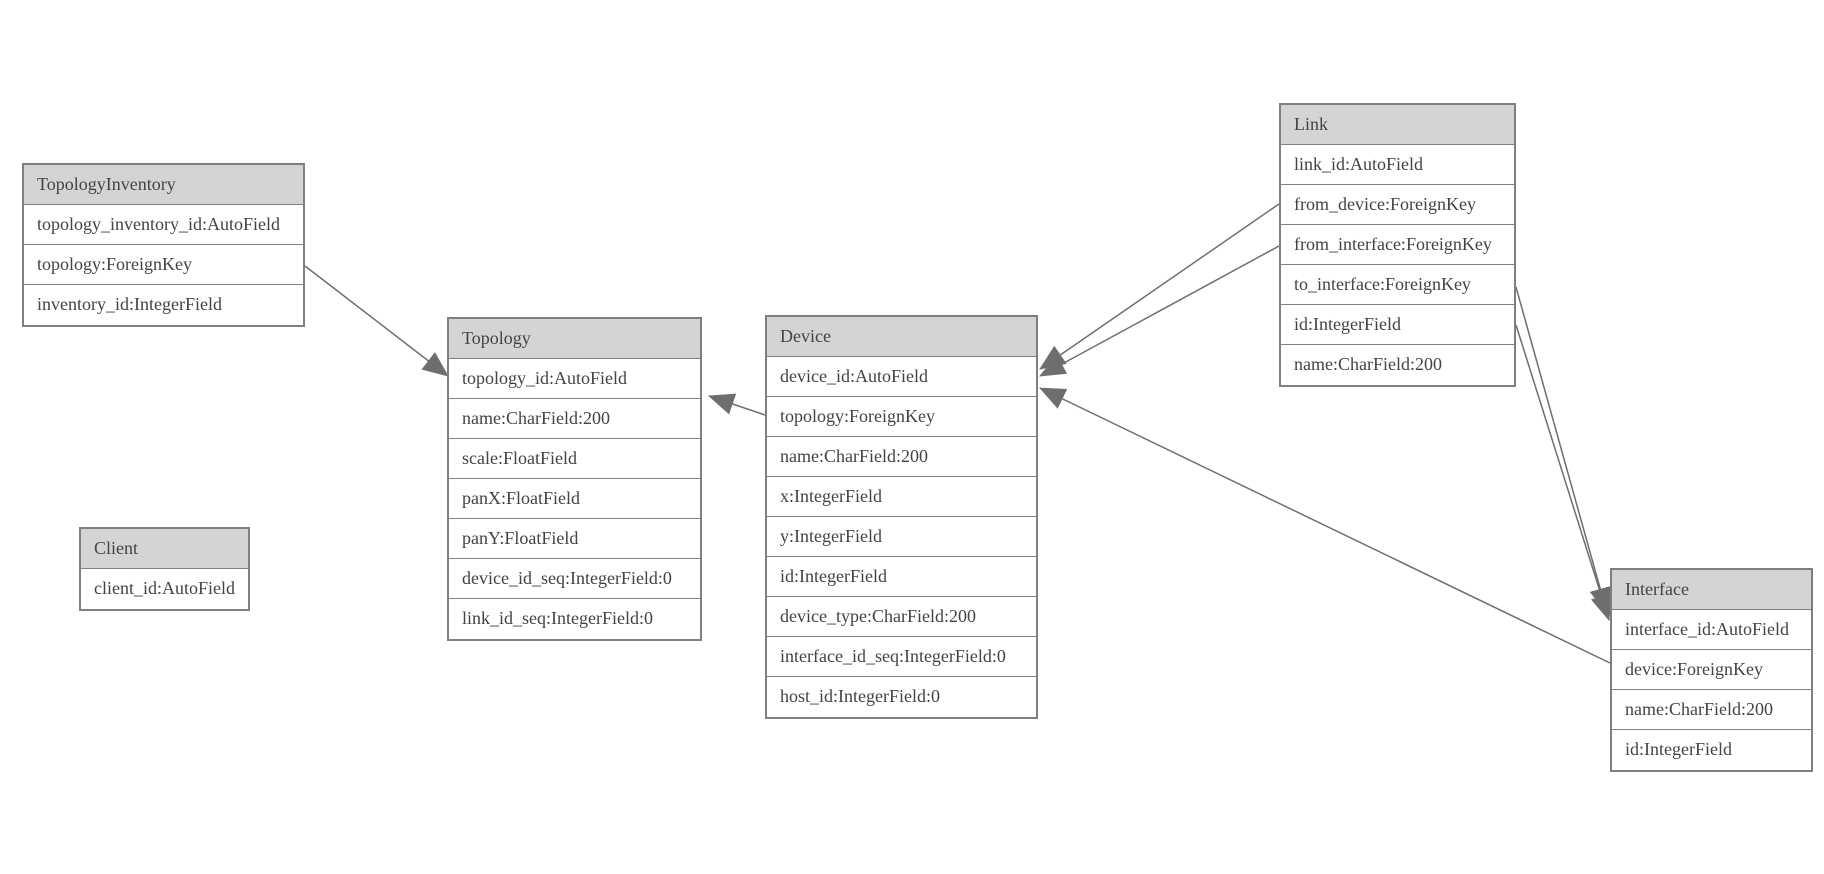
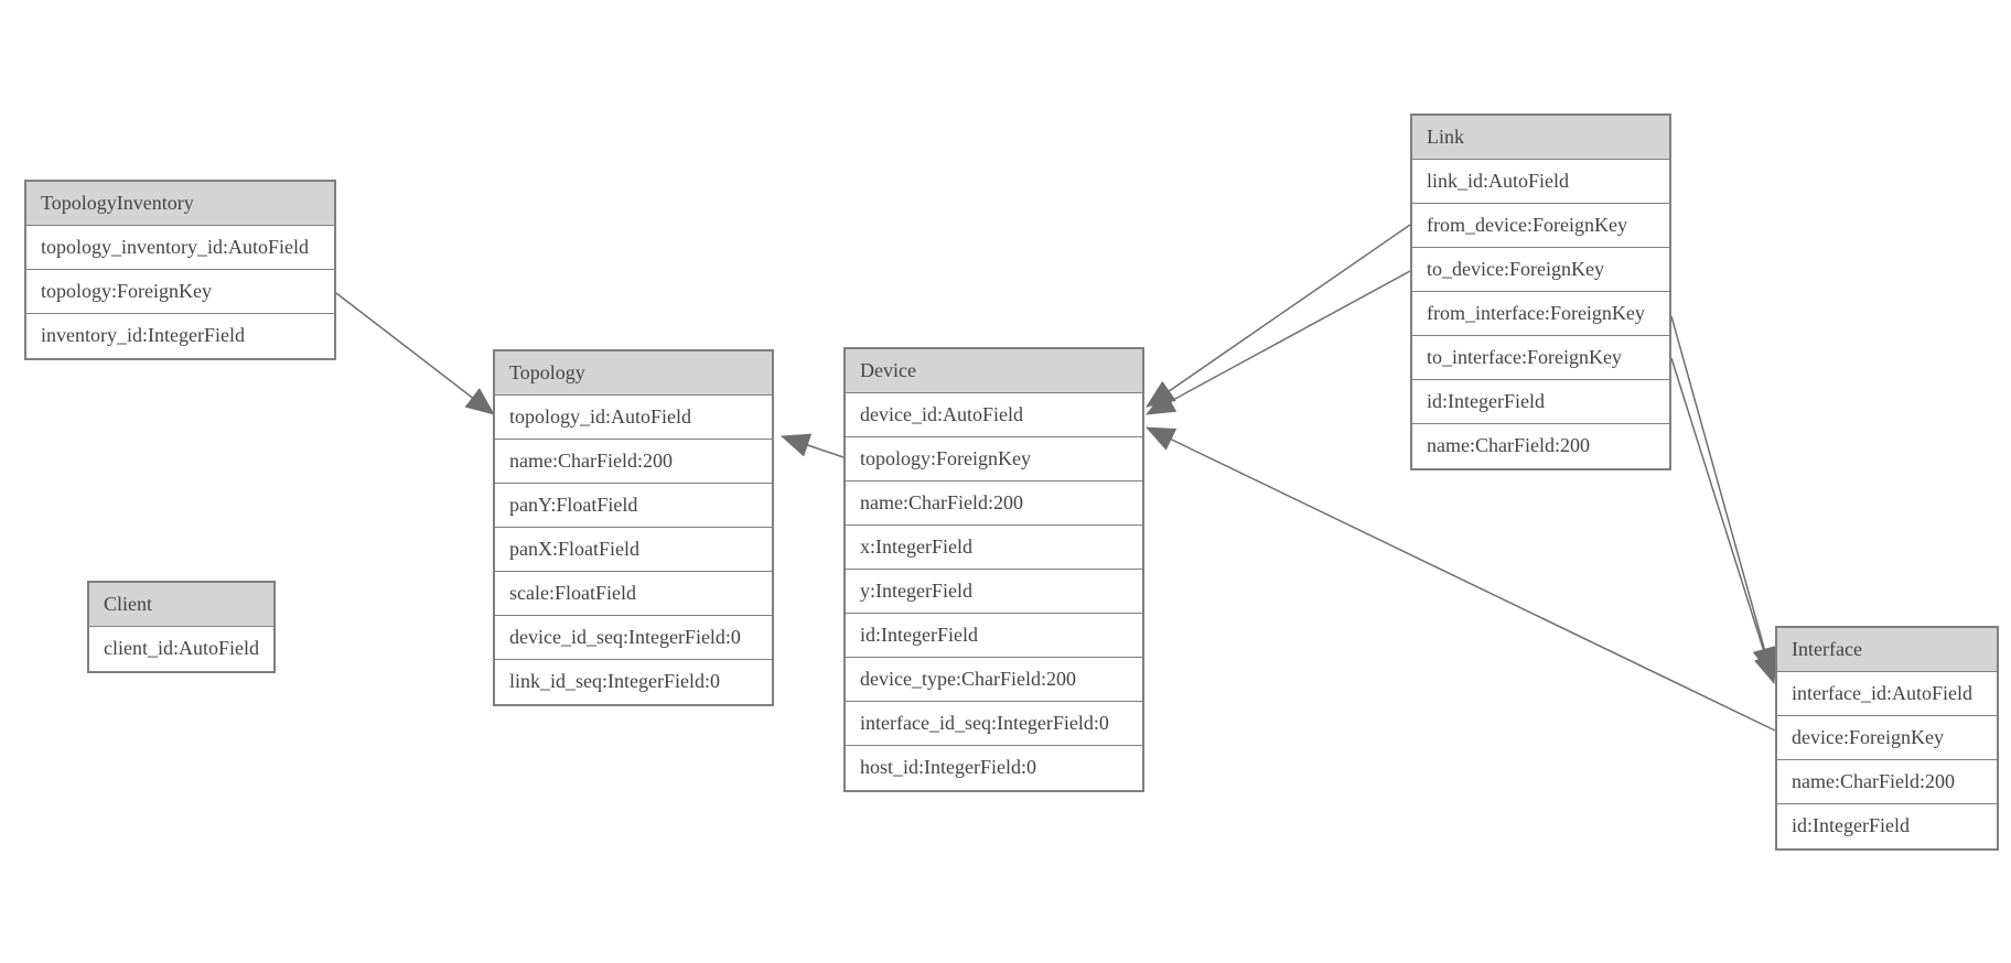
  TopologyInventory
  topology_inventory_id:AutoField
  topology:ForeignKey
  inventory_id:IntegerField
  Topology
  topology_id:AutoField
  name:CharField:200
- scale:FloatField
+ panY:FloatField
  panX:FloatField
- panY:FloatField
+ scale:FloatField
  device_id_seq:IntegerField:0
  link_id_seq:IntegerField:0
  Client
  client_id:AutoField
  Device
  device_id:AutoField
  topology:ForeignKey
  name:CharField:200
  x:IntegerField
  y:IntegerField
  id:IntegerField
  device_type:CharField:200
  interface_id_seq:IntegerField:0
  host_id:IntegerField:0
  Link
  link_id:AutoField
  from_device:ForeignKey
+ to_device:ForeignKey
  from_interface:ForeignKey
  to_interface:ForeignKey
  id:IntegerField
  name:CharField:200
  Interface
  interface_id:AutoField
  device:ForeignKey
  name:CharField:200
  id:IntegerField
